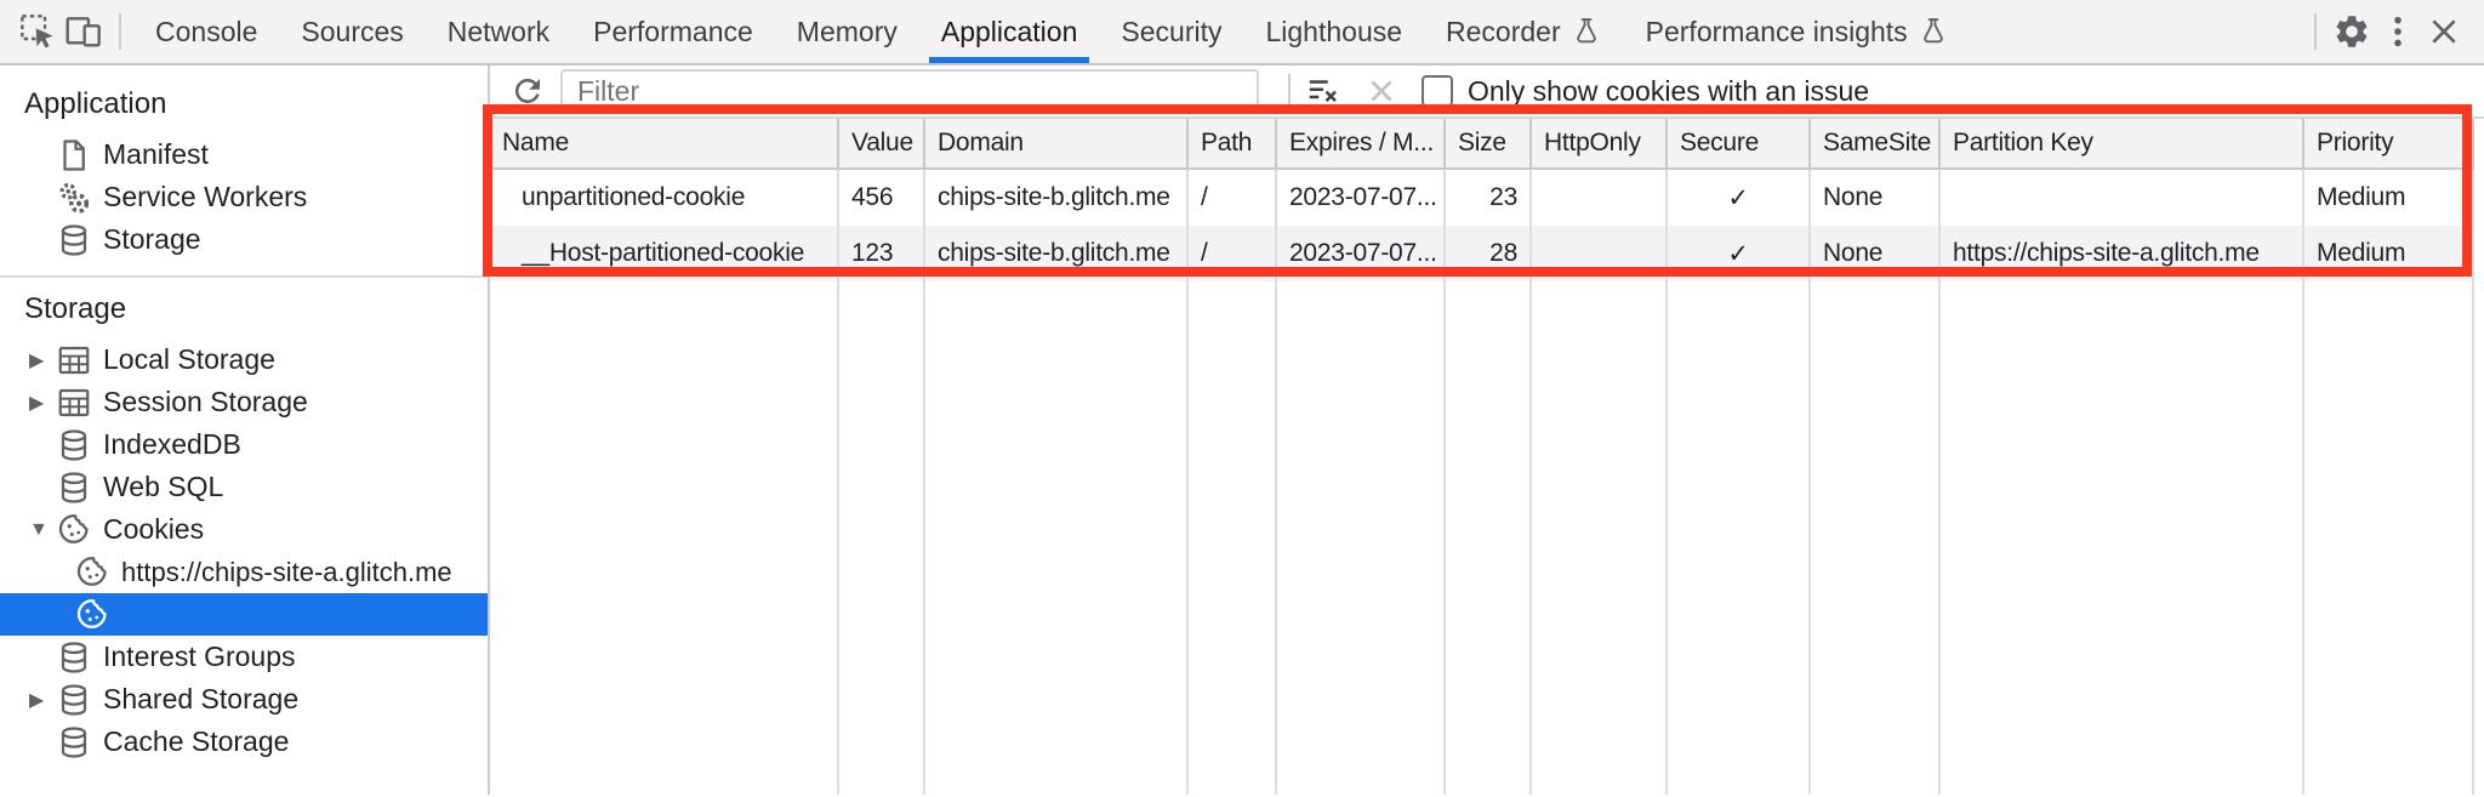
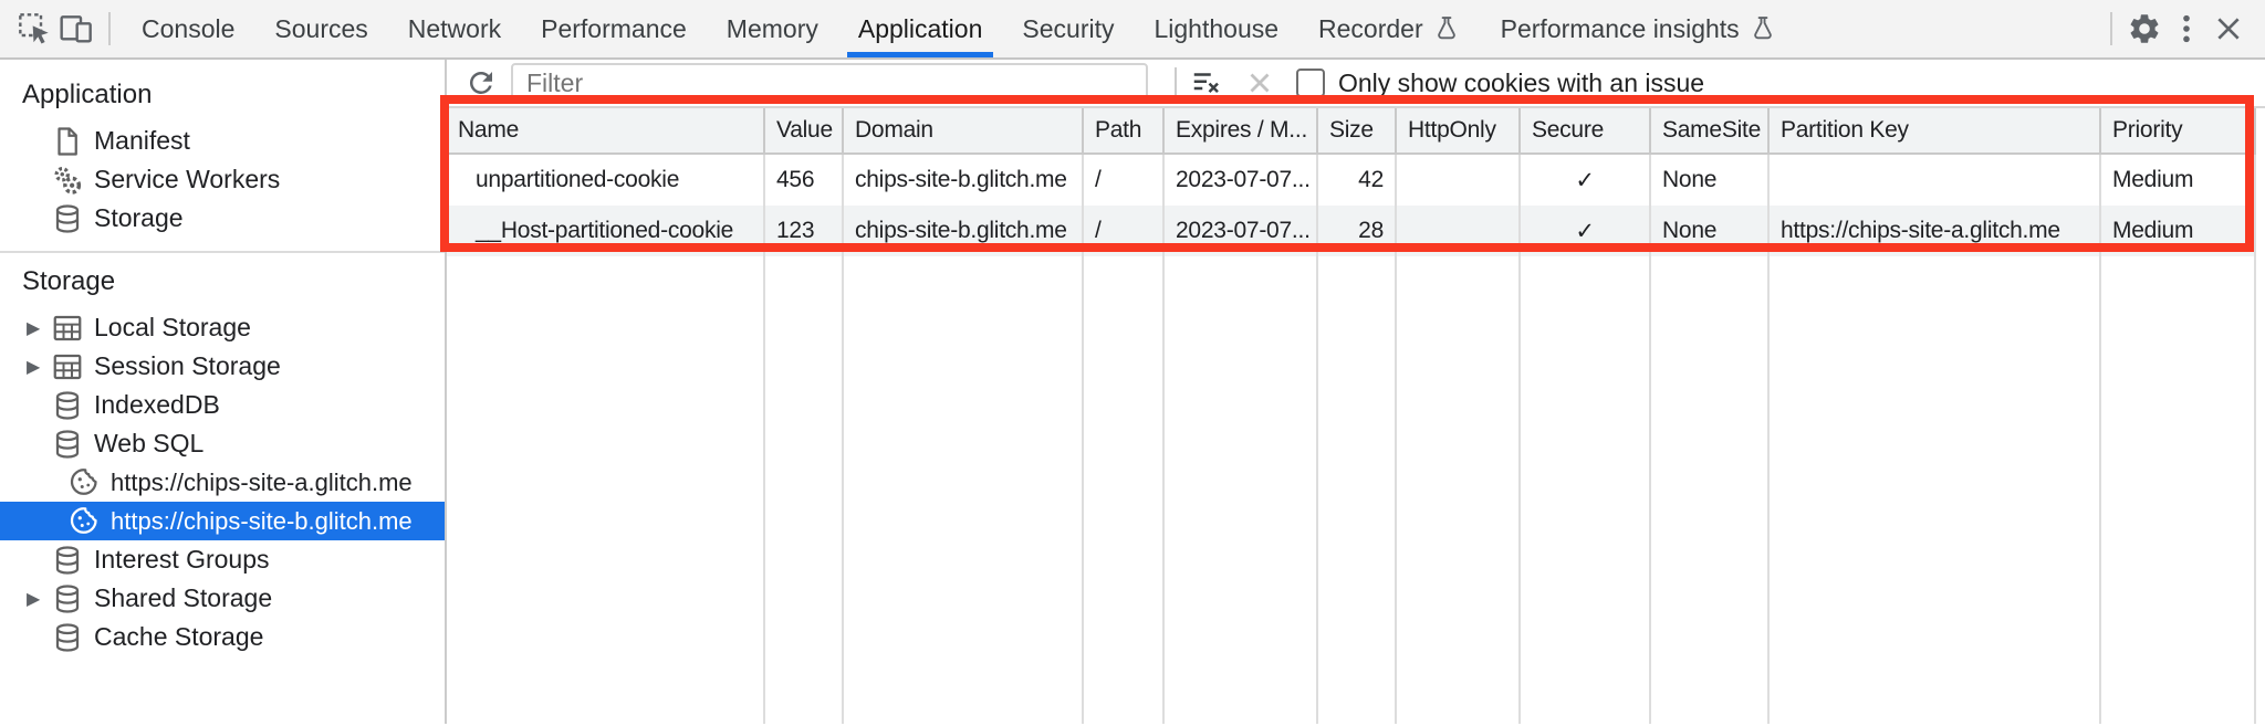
  Console
  Sources
  Network
  Performance
  Memory
  Application
  Security
  Lighthouse
  Recorder
  Performance insights
  Application
  Manifest
  Service Workers
  Storage
  Storage
  ▶
  Local Storage
  ▶
  Session Storage
  IndexedDB
  Web SQL
- ▼
- Cookies
  https://chips-site-a.glitch.me
+ https://chips-site-b.glitch.me
  Interest Groups
  ▶
  Shared Storage
  Cache Storage
  Filter
  Only show cookies with an issue
  Name
  Value
  Domain
  Path
  Expires / M...
  Size
  HttpOnly
  Secure
  SameSite
  Partition Key
  Priority
  unpartitioned-cookie
  456
  chips-site-b.glitch.me
  /
  2023-07-07...
- 23
+ 42
  ✓
  None
  Medium
  __Host-partitioned-cookie
  123
  chips-site-b.glitch.me
  /
  2023-07-07...
  28
  ✓
  None
  https://chips-site-a.glitch.me
  Medium
